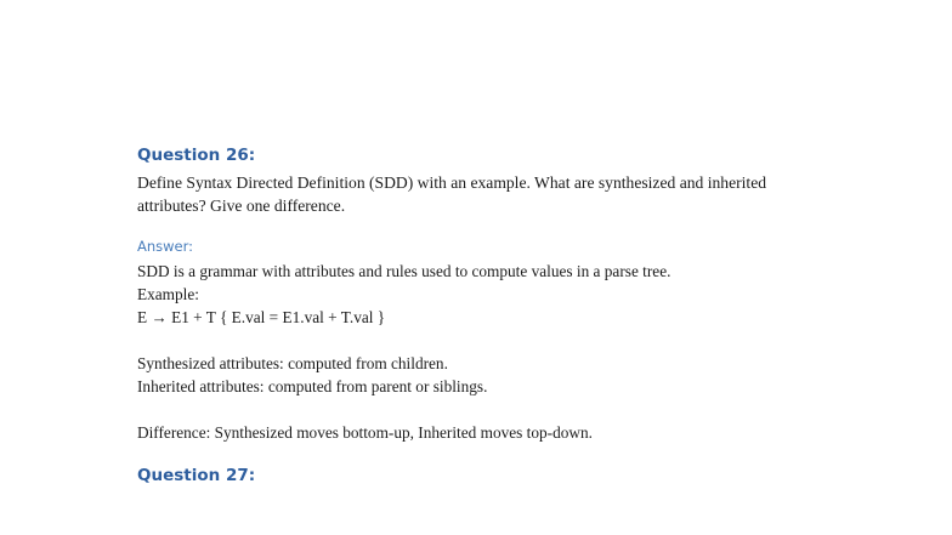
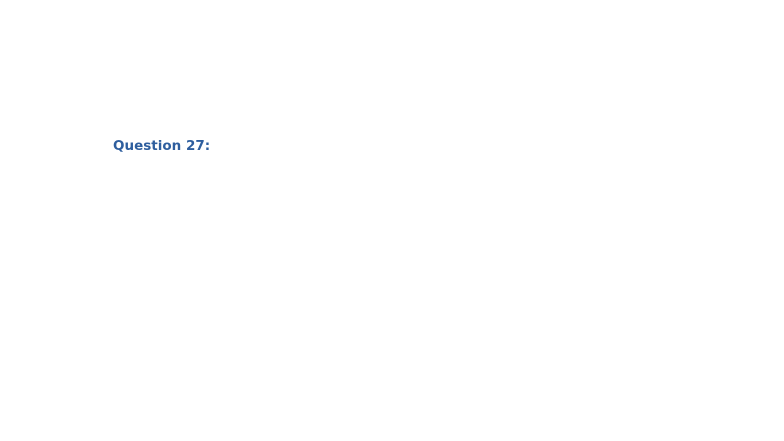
- Question 26:
- Define Syntax Directed Definition (SDD) with an example. What are synthesized and inherited attributes? Give one difference.
- Answer:
- SDD is a grammar with attributes and rules used to compute values in a parse tree.
- Example:
- E → E1 + T { E.val = E1.val + T.val }
- Synthesized attributes: computed from children.
- Inherited attributes: computed from parent or siblings.
- Difference: Synthesized moves bottom-up, Inherited moves top-down.
  Question 27:
